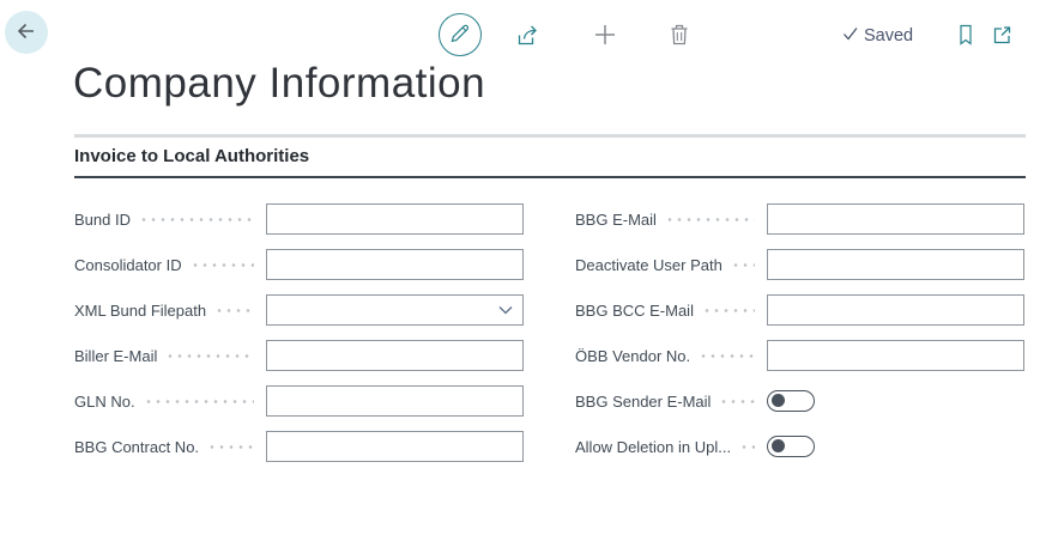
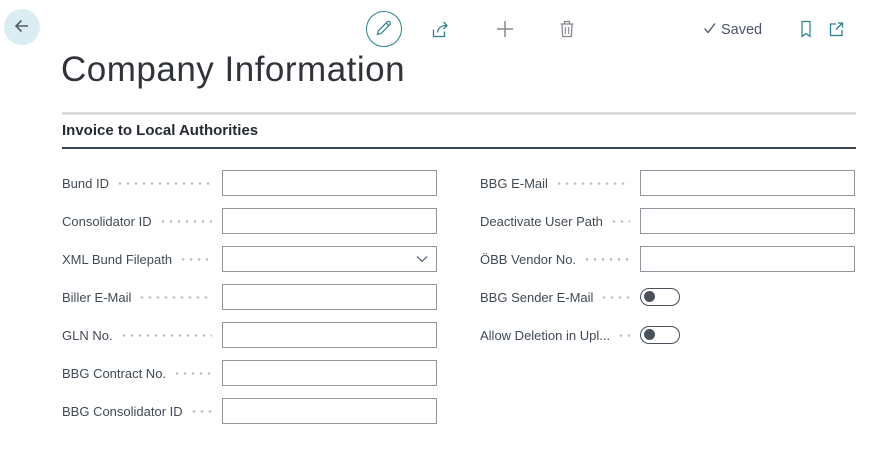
  Saved
  Company Information
  Invoice to Local Authorities
  Bund ID
  Consolidator ID
  XML Bund Filepath
  Biller E-Mail
  GLN No.
  BBG Contract No.
+ BBG Consolidator ID
  BBG E-Mail
  Deactivate User Path
- BBG BCC E-Mail
  ÖBB Vendor No.
  BBG Sender E-Mail
  Allow Deletion in Upl...
